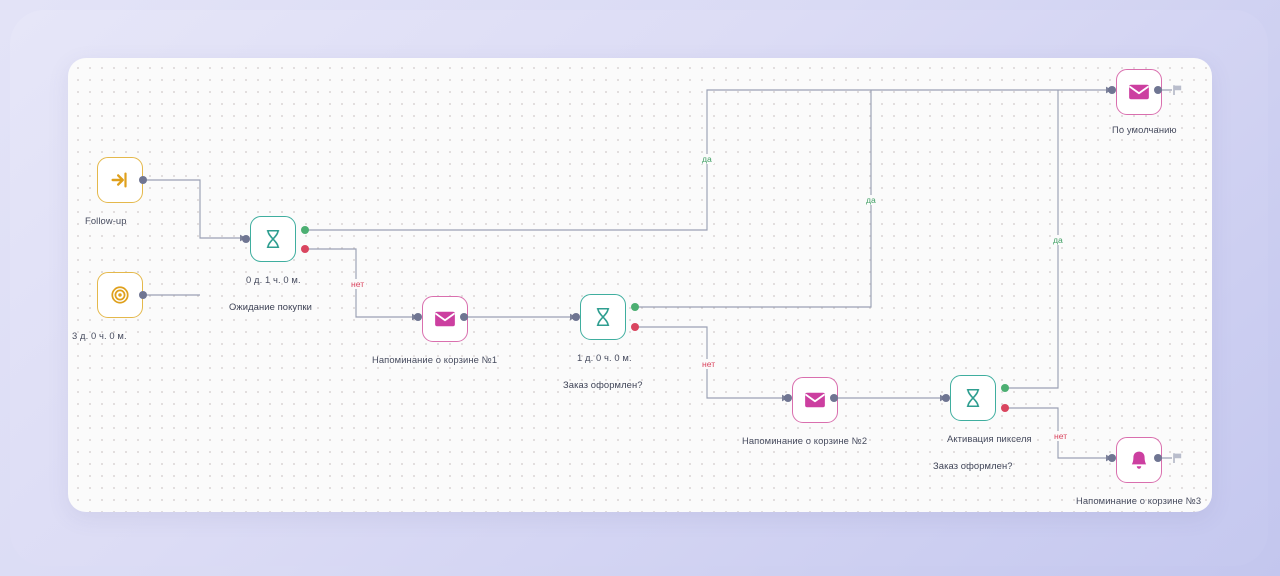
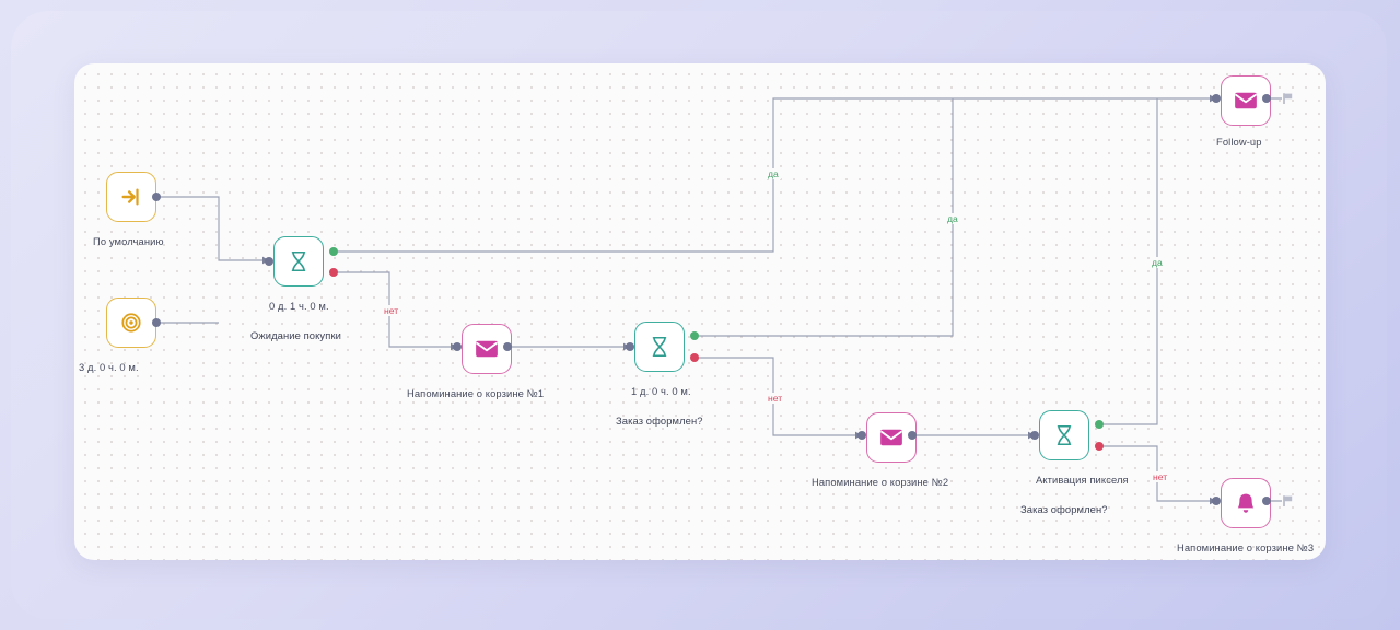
  да
  да
  да
  нет
  нет
  нет
- Follow-up
+ По умолчанию
  3 д. 0 ч. 0 м.
  0 д. 1 ч. 0 м.
  Ожидание покупки
  Напоминание о корзине №1
  1 д. 0 ч. 0 м.
  Заказ оформлен?
  Напоминание о корзине №2
  Активация пикселя
  Заказ оформлен?
- По умолчанию
+ Follow-up
  Напоминание о корзине №3
